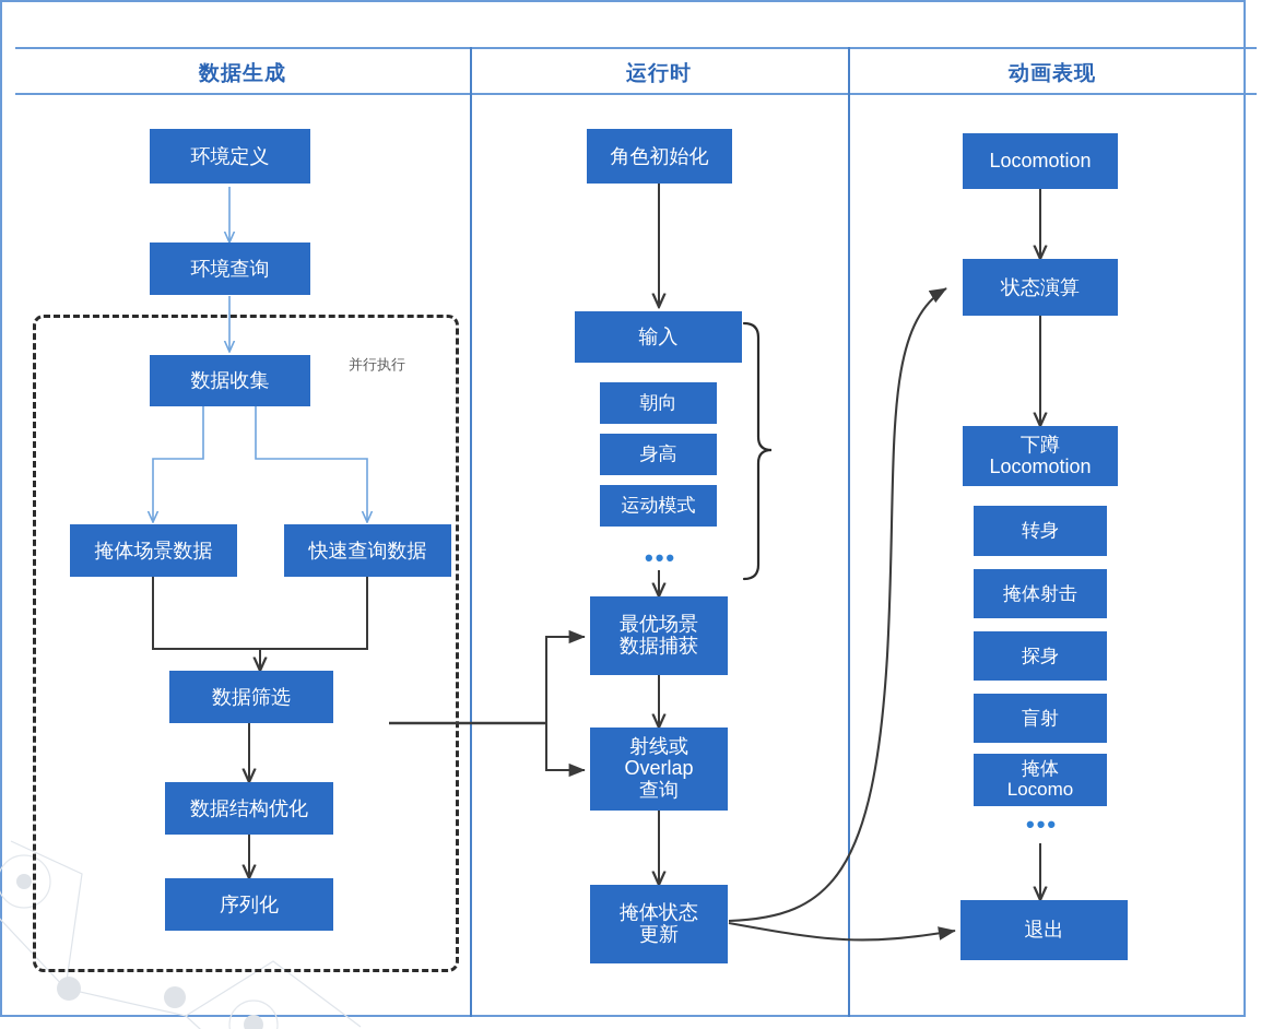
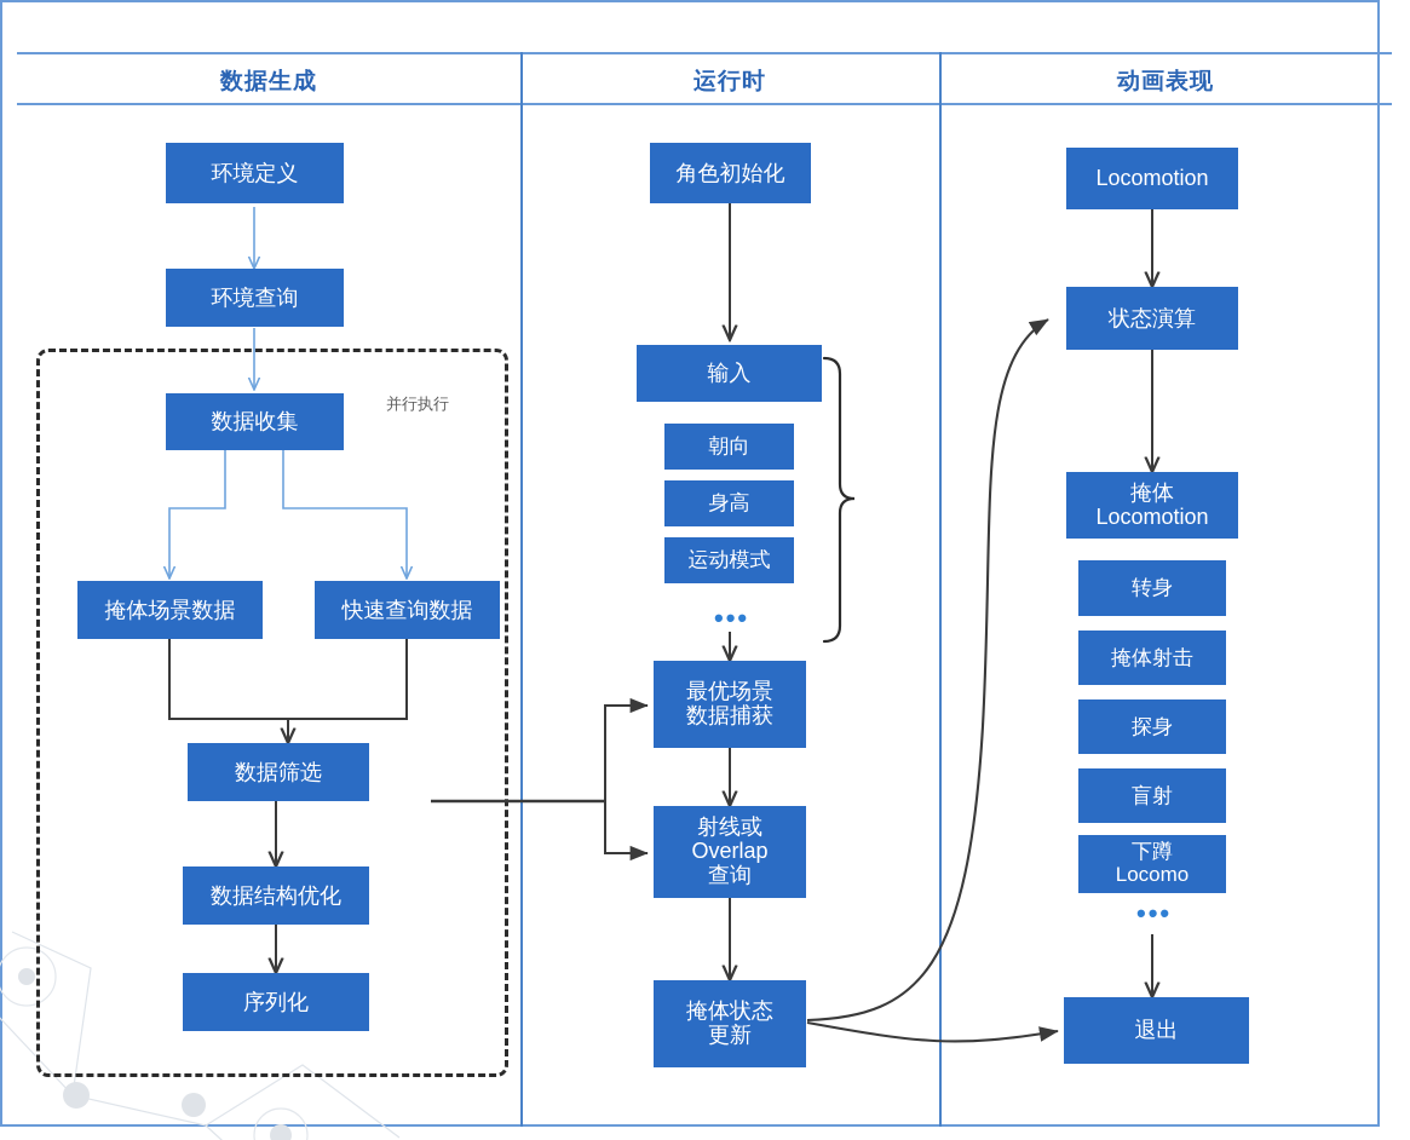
  数据生成
  运行时
  动画表现
  并行执行
  环境定义
  环境查询
  数据收集
  掩体场景数据
  快速查询数据
  数据筛选
  数据结构优化
  序列化
  角色初始化
  输入
  朝向
  身高
  运动模式
  •••
  最优场景
  数据捕获
  射线或
  Overlap
  查询
  掩体状态
  更新
  Locomotion
  状态演算
- 下蹲
+ 掩体
  Locomotion
  转身
  掩体射击
  探身
  盲射
- 掩体
+ 下蹲
  Locomo
  •••
  退出
